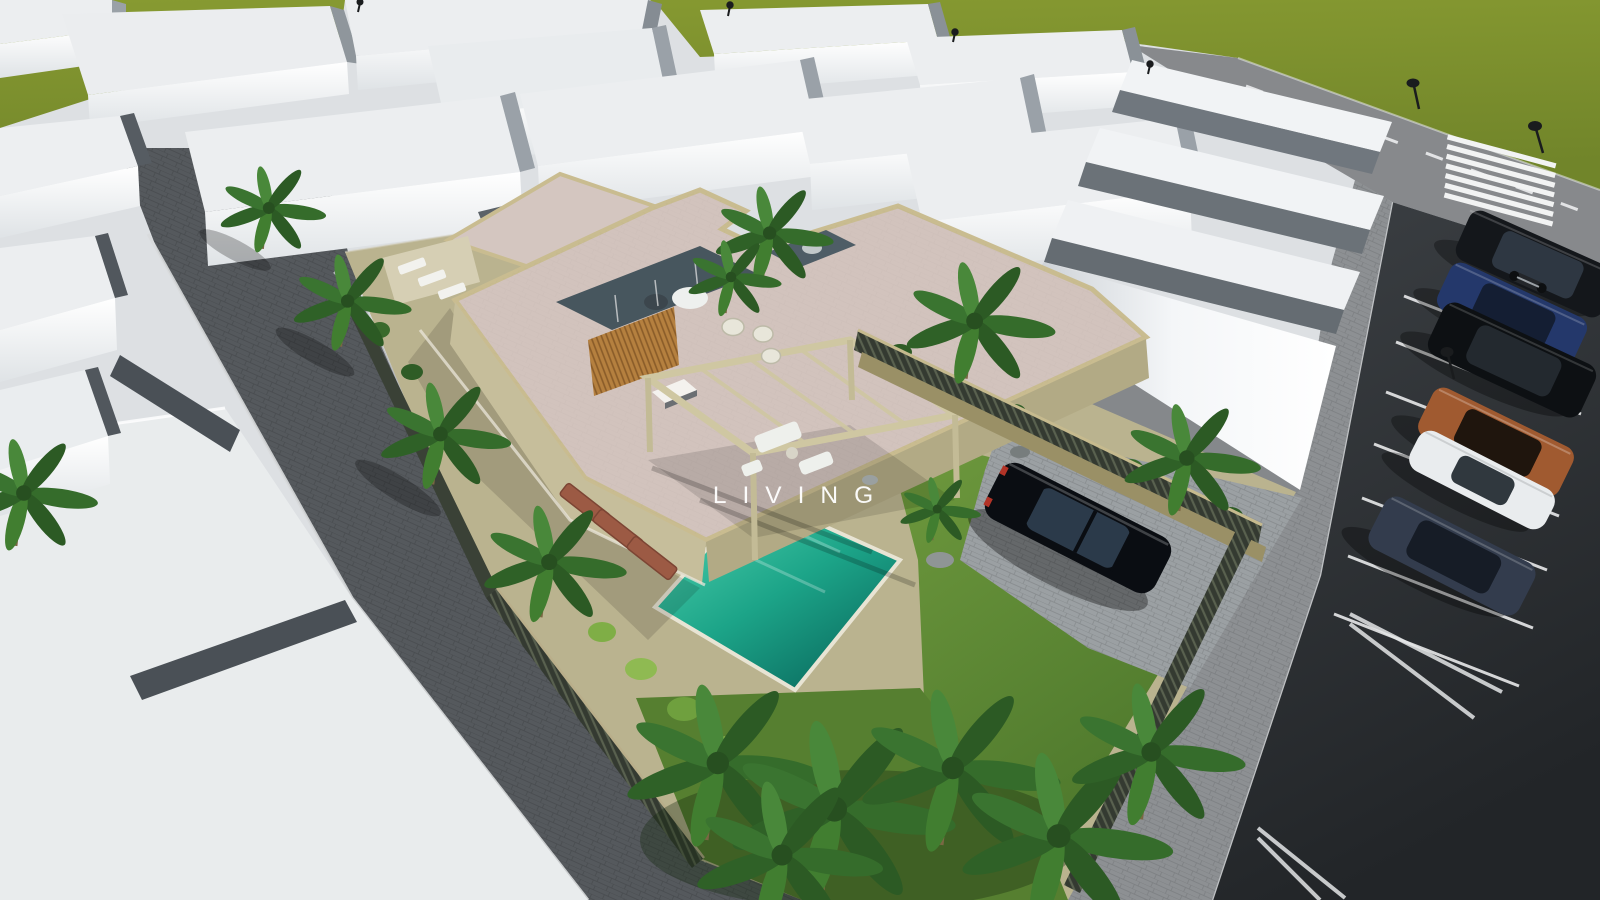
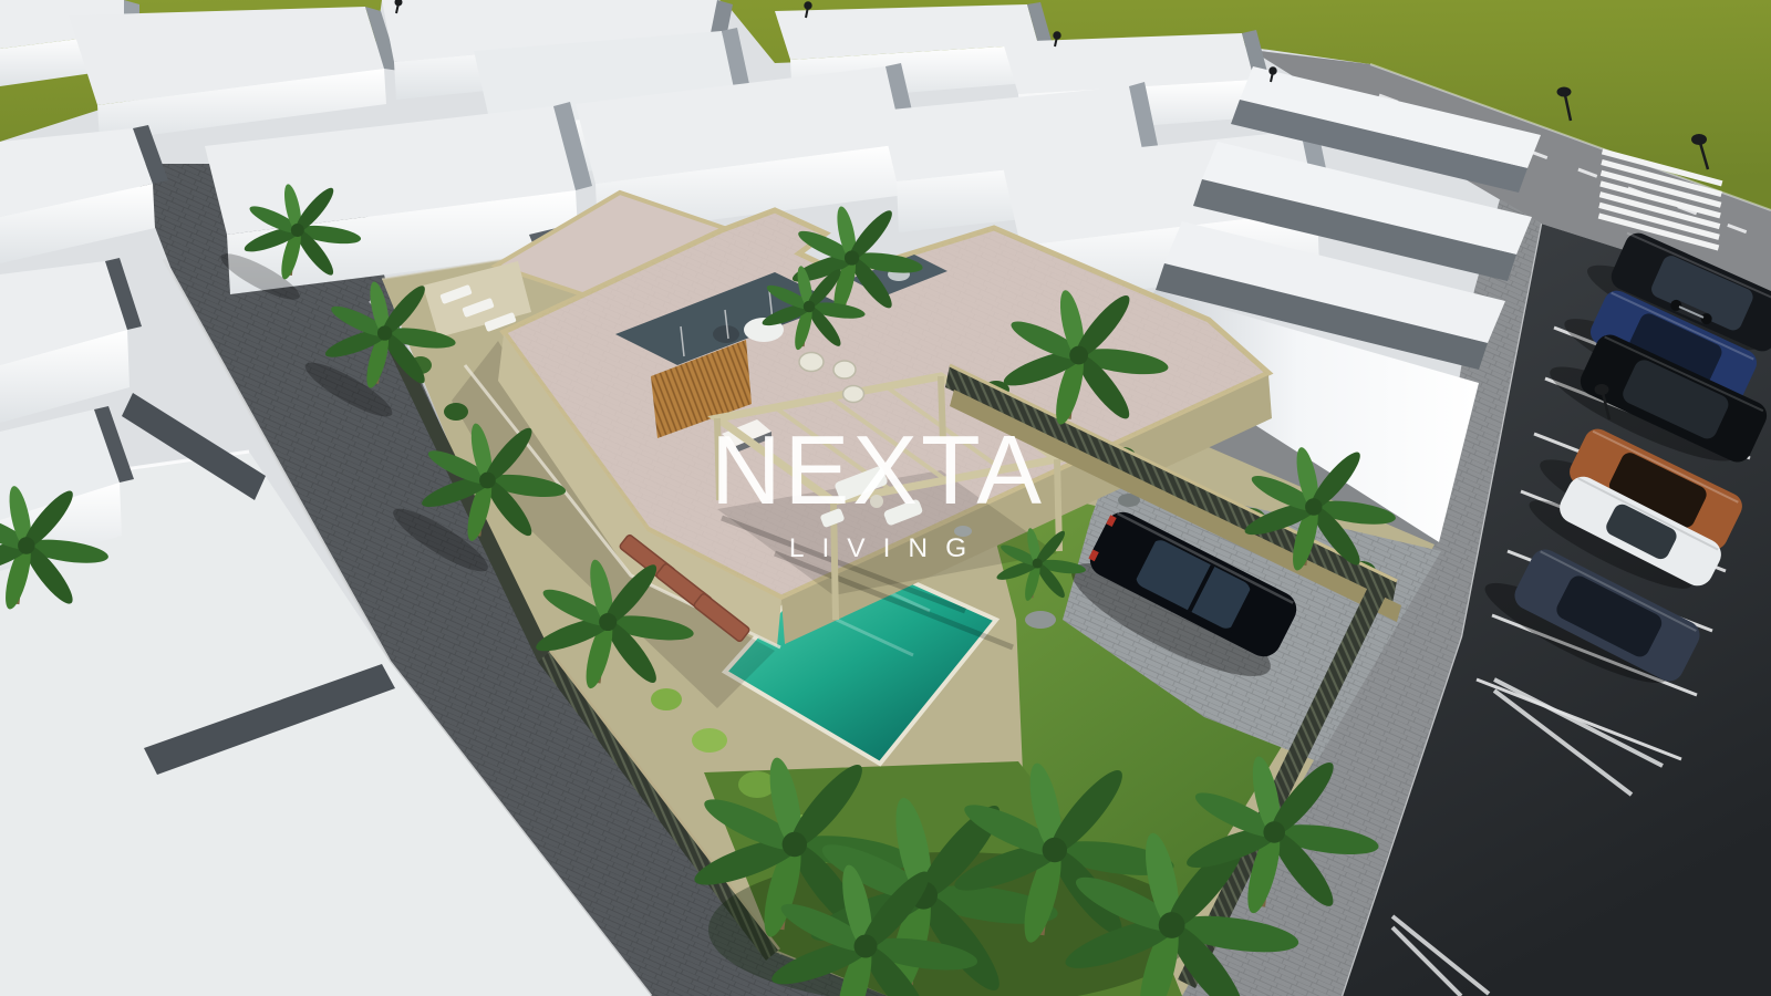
+ NEXTA
  LIVING
